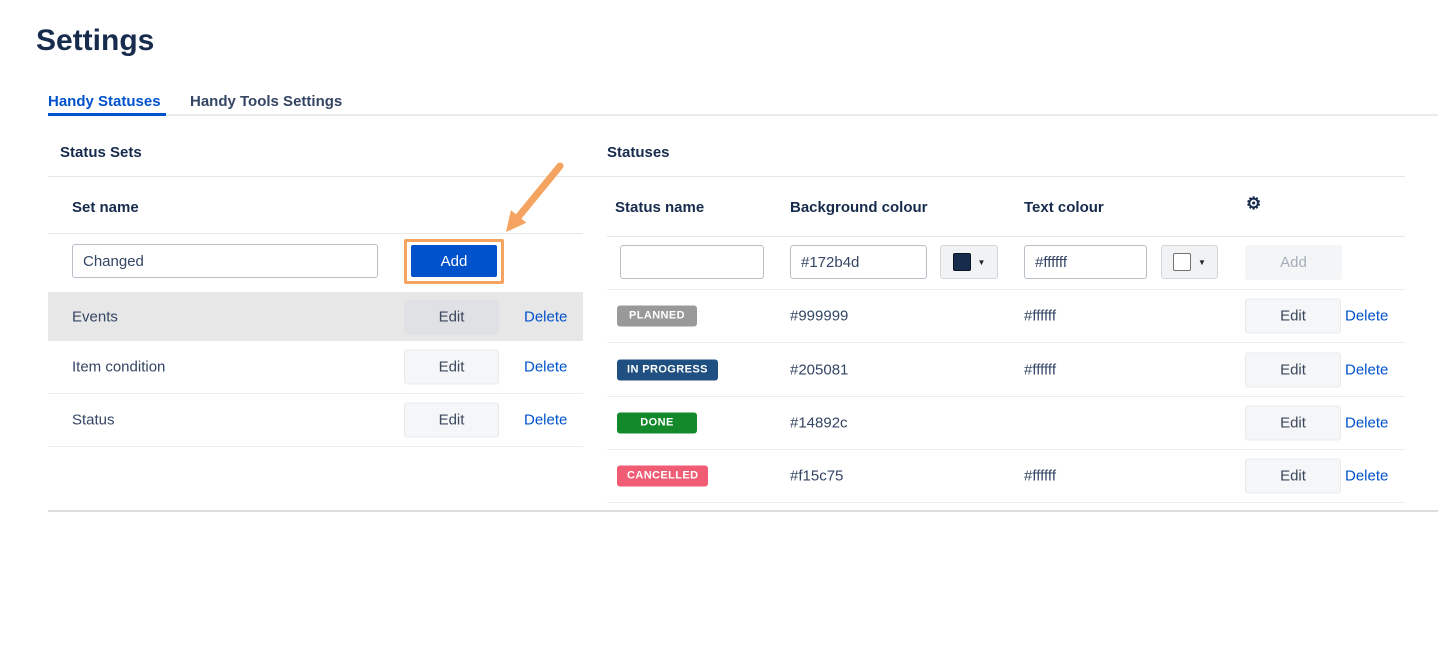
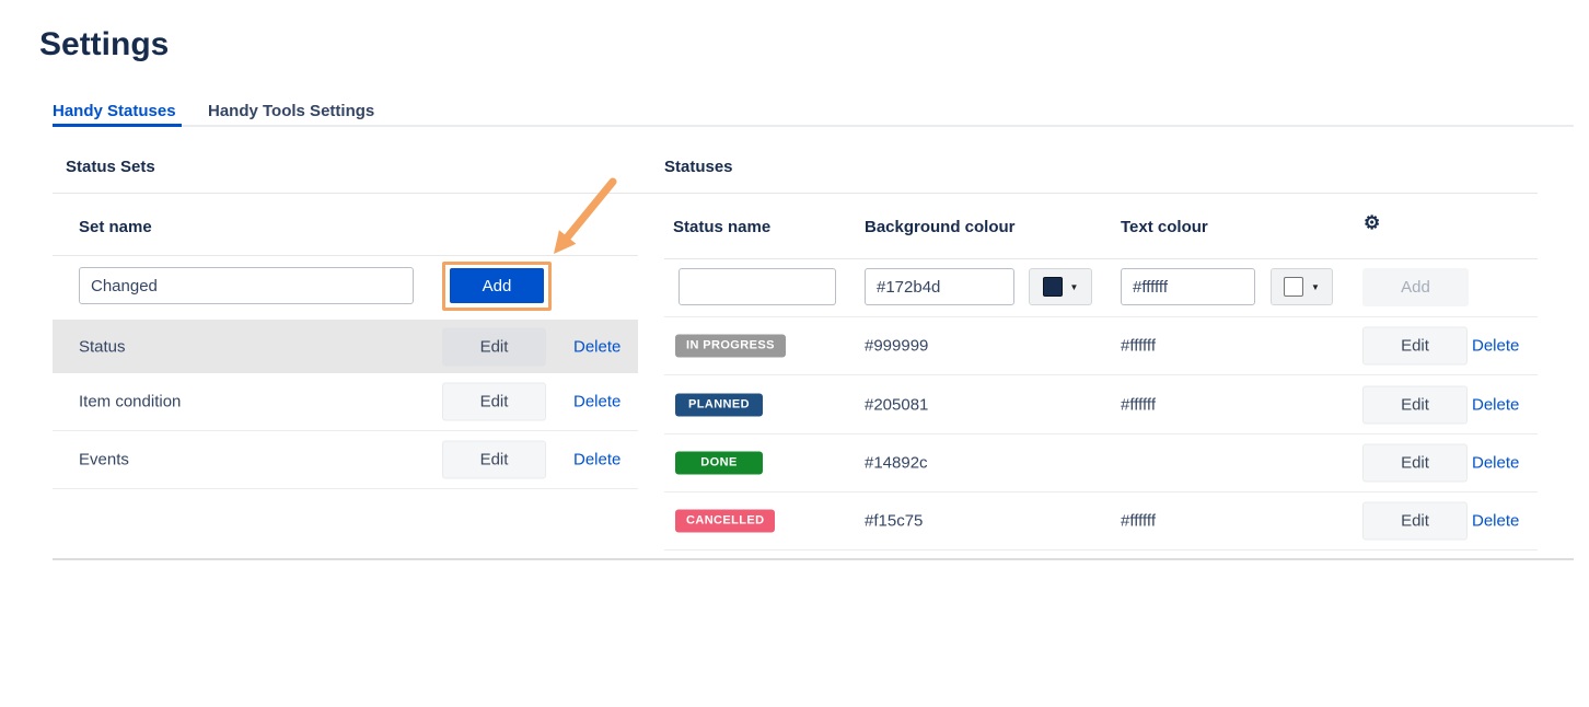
  Settings
  Handy Statuses
  Handy Tools Settings
  Status Sets
  Set name
  Changed
  Add
- Events
+ Status
  Edit
  Delete
  Item condition
  Edit
  Delete
- Status
+ Events
  Edit
  Delete
  Statuses
  Status name
  Background colour
  Text colour
  ⚙
  #172b4d
  ▼
  #ffffff
  ▼
  Add
- PLANNED
+ IN PROGRESS
  #999999
  #ffffff
  Edit
  Delete
- IN PROGRESS
+ PLANNED
  #205081
  #ffffff
  Edit
  Delete
  DONE
  #14892c
  Edit
  Delete
  CANCELLED
  #f15c75
  #ffffff
  Edit
  Delete
